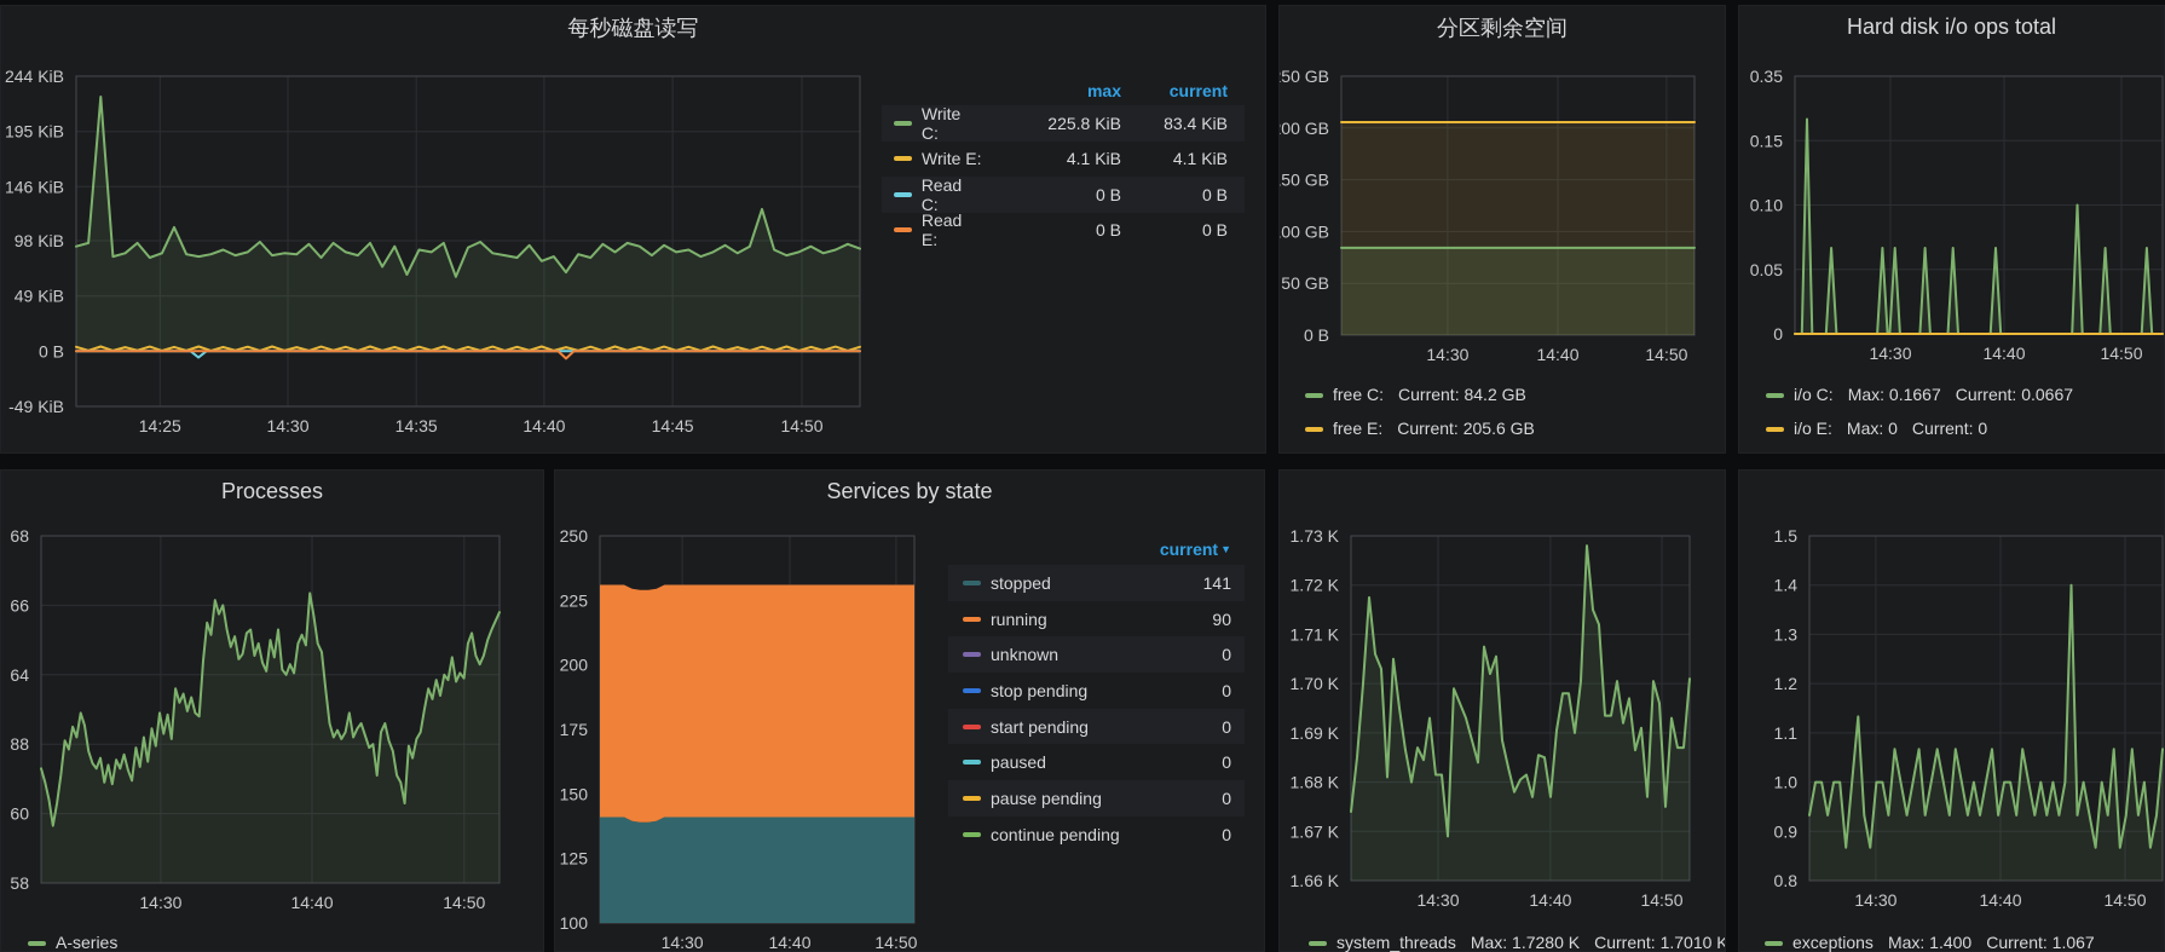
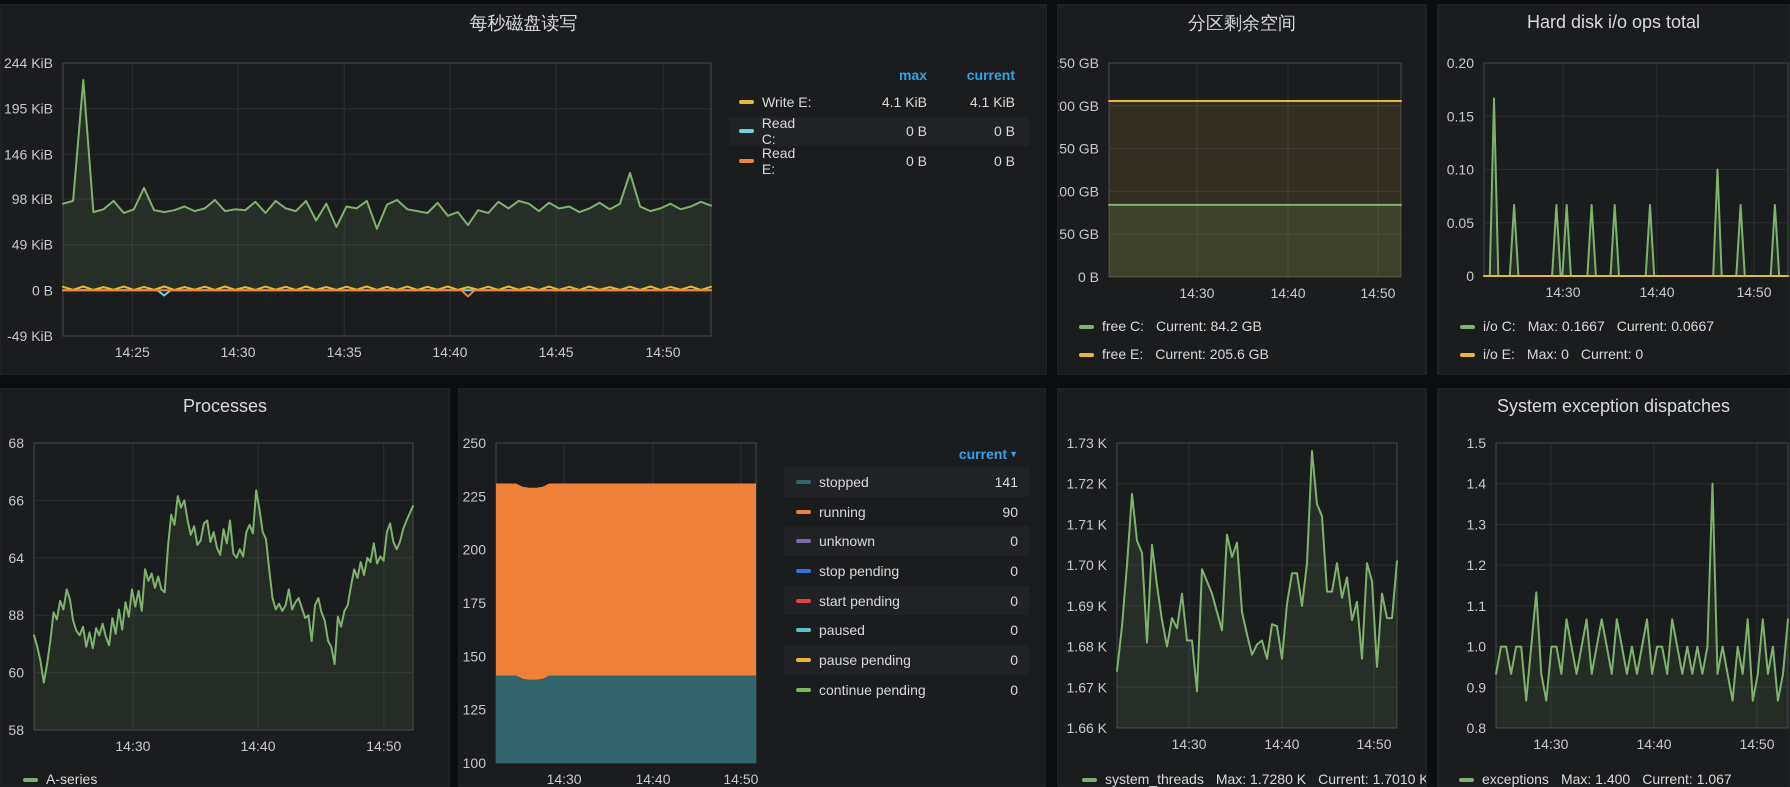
  每秒磁盘读写
  244 KiB
  195 KiB
  146 KiB
  98 KiB
  49 KiB
  0 B
  -49 KiB
  14:25
  14:30
  14:35
  14:40
  14:45
  14:50
  max
  current
- Write C:
- 225.8 KiB
- 83.4 KiB
  Write E:
  4.1 KiB
  4.1 KiB
  Read C:
  0 B
  0 B
  Read E:
  0 B
  0 B
  分区剩余空间
  50 GB
  00 GB
  50 GB
  00 GB
  50 GB
  0 B
  14:30
  14:40
  14:50
  free C: Current: 84.2 GB
  free E: Current: 205.6 GB
  Hard disk i/o ops total
- 0.35
+ 0.20
  0.15
  0.10
  0.05
  0
  14:30
  14:40
  14:50
  i/o C: Max: 0.1667 Current: 0.0667
  i/o E: Max: 0 Current: 0
  Processes
  68
  66
  64
  88
  60
  58
  14:30
  14:40
  14:50
  A-series
- Services by state
  250
  225
  200
  175
  150
  125
  100
  14:30
  14:40
  14:50
  current
  ▼
  stopped
  141
  running
  90
  unknown
  0
  stop pending
  0
  start pending
  0
  paused
  0
  pause pending
  0
  continue pending
  0
  1.73 K
  1.72 K
  1.71 K
  1.70 K
  1.69 K
  1.68 K
  1.67 K
  1.66 K
  14:30
  14:40
  14:50
  system_threads Max: 1.7280 K Current: 1.7010 K
+ System exception dispatches
  1.5
  1.4
  1.3
  1.2
  1.1
  1.0
  0.9
  0.8
  14:30
  14:40
  14:50
  exceptions Max: 1.400 Current: 1.067
